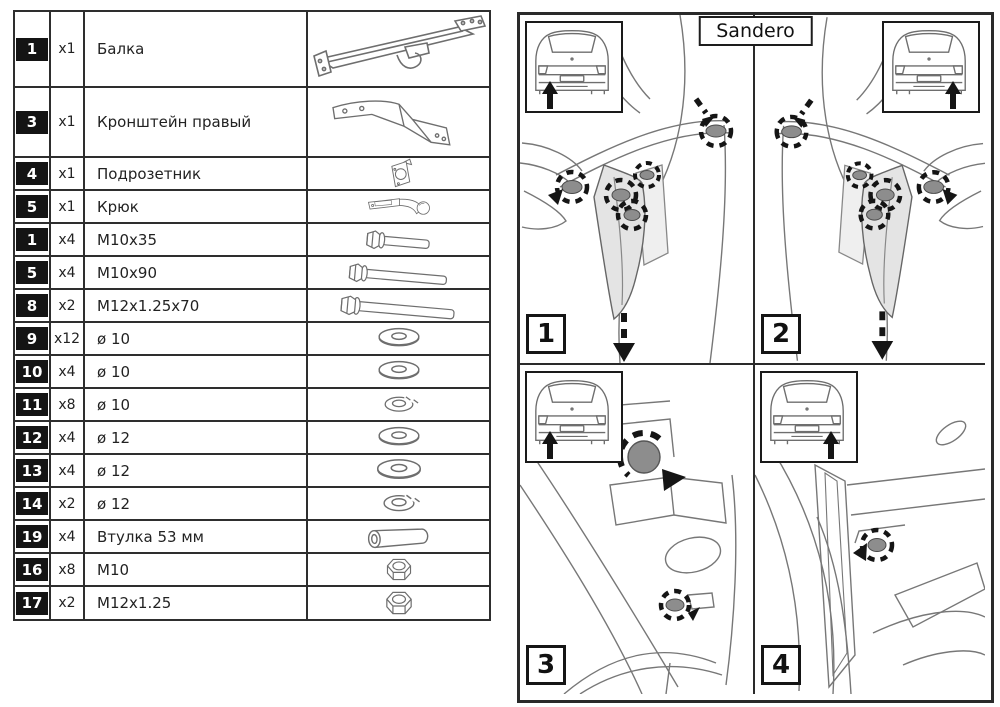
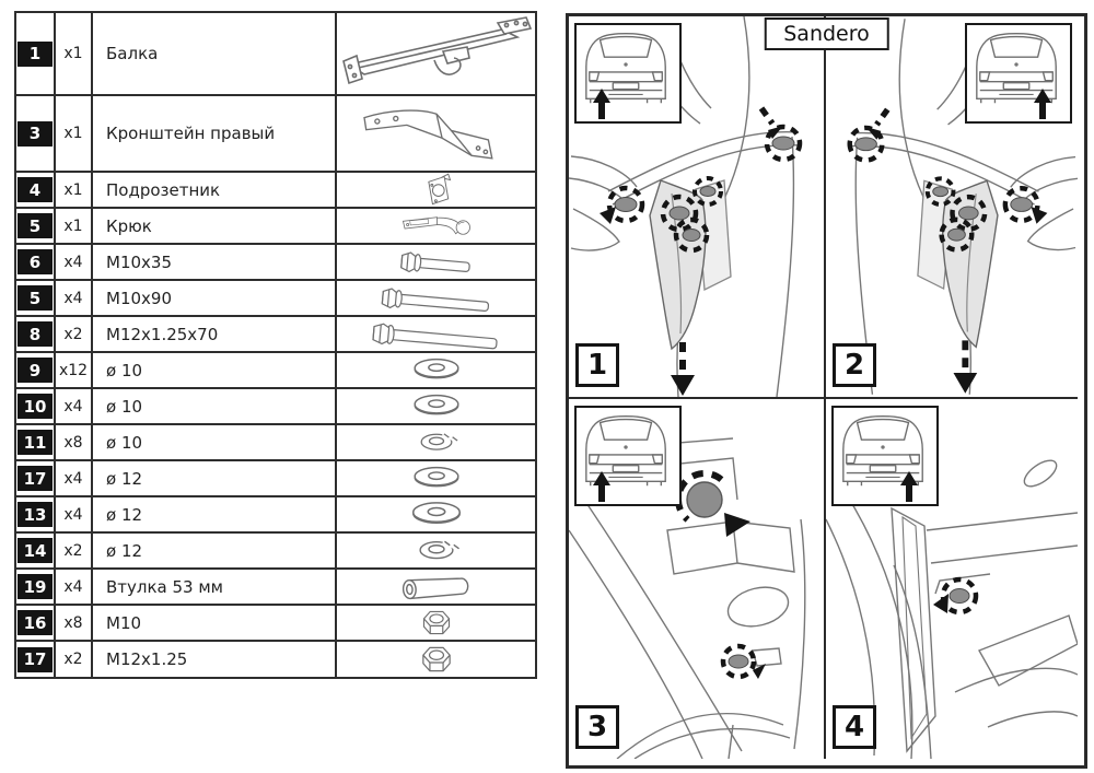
  1	x1	Балка
  3	x1	Кронштейн правый
  4	x1	Подрозетник
  5	x1	Крюк
- 1	x4	M10x35
+ 6	x4	M10x35
  5	x4	M10x90
  8	x2	M12x1.25x70
  9	x12	ø 10
  10	x4	ø 10
  11	x8	ø 10
- 12	x4	ø 12
+ 17	x4	ø 12
  13	x4	ø 12
  14	x2	ø 12
  19	x4	Втулка 53 мм
  16	x8	M10
  17	x2	M12x1.25
  Sandero
  1
  2
  3
  4
